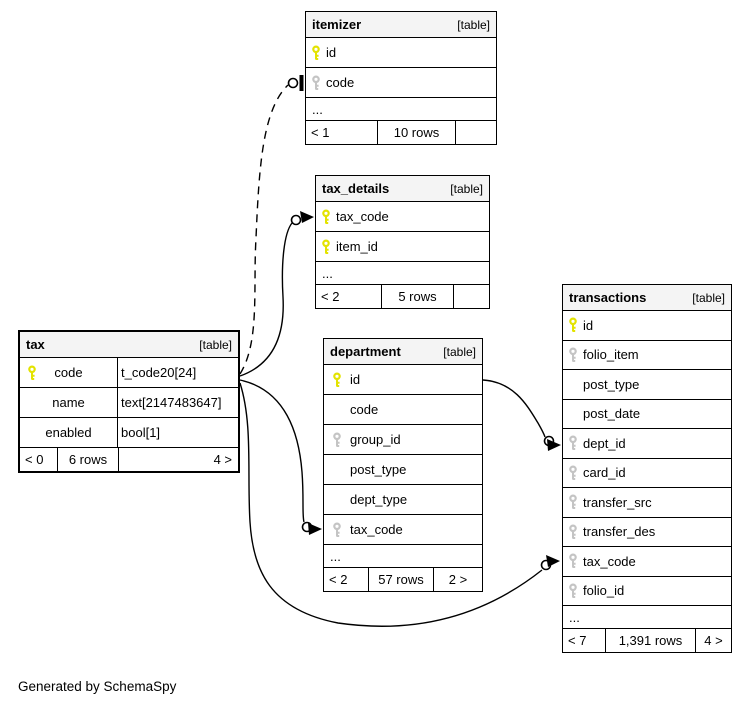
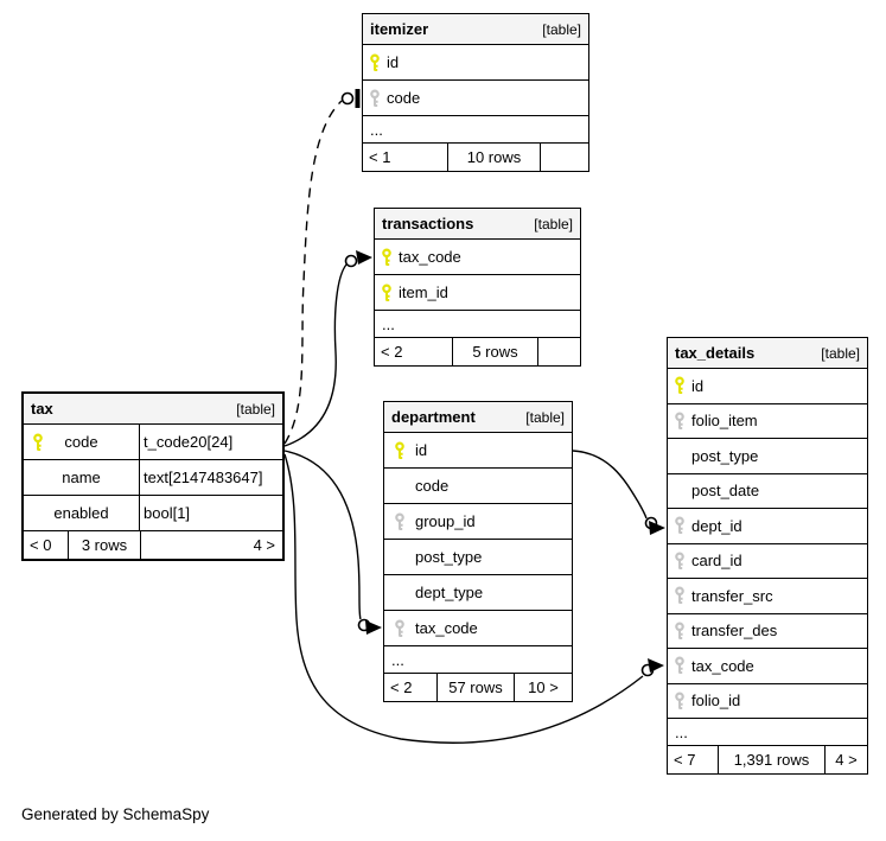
  itemizer
  [table]
  id
  code
  ...
  < 1
  10 rows
- tax_details
+ transactions
  [table]
  tax_code
  item_id
  ...
  < 2
  5 rows
  department
  [table]
  id
  code
  group_id
  post_type
  dept_type
  tax_code
  ...
  < 2
  57 rows
- 2 >
+ 10 >
- transactions
+ tax_details
  [table]
  id
  folio_item
  post_type
  post_date
  dept_id
  card_id
  transfer_src
  transfer_des
  tax_code
  folio_id
  ...
  < 7
  1,391 rows
  4 >
  tax
  [table]
  code
  t_code20[24]
  name
  text[2147483647]
  enabled
  bool[1]
  < 0
- 6 rows
+ 3 rows
  4 >
  Generated by SchemaSpy
